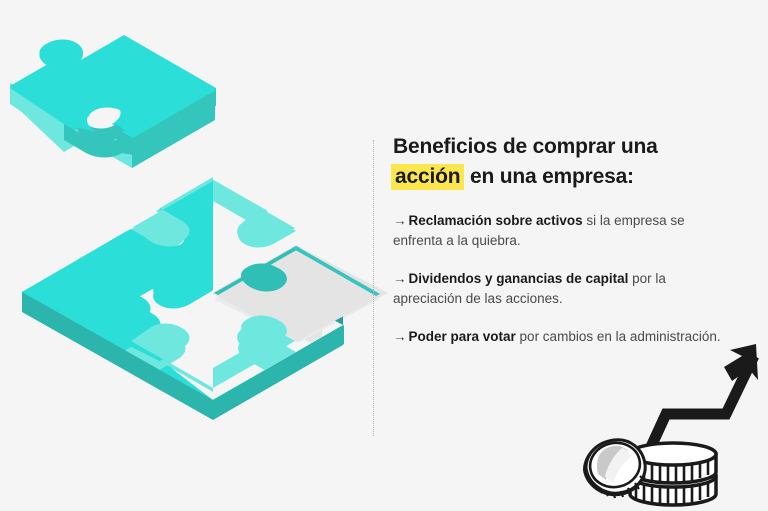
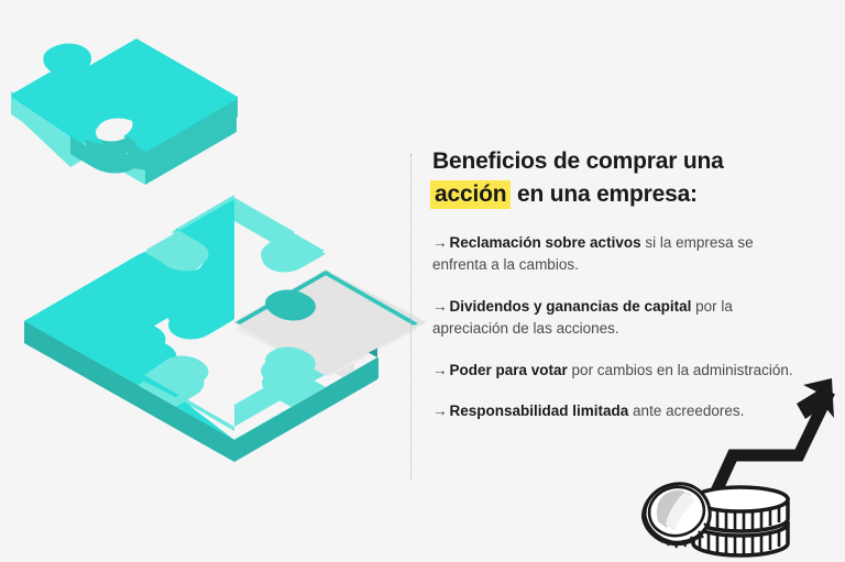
  Beneficios de comprar una
  acción en una empresa:
- → Reclamación sobre activos si la empresa se enfrenta a la quiebra.
+ → Reclamación sobre activos si la empresa se enfrenta a la cambios.
  → Dividendos y ganancias de capital por la apreciación de las acciones.
  → Poder para votar por cambios en la administración.
+ → Responsabilidad limitada ante acreedores.
